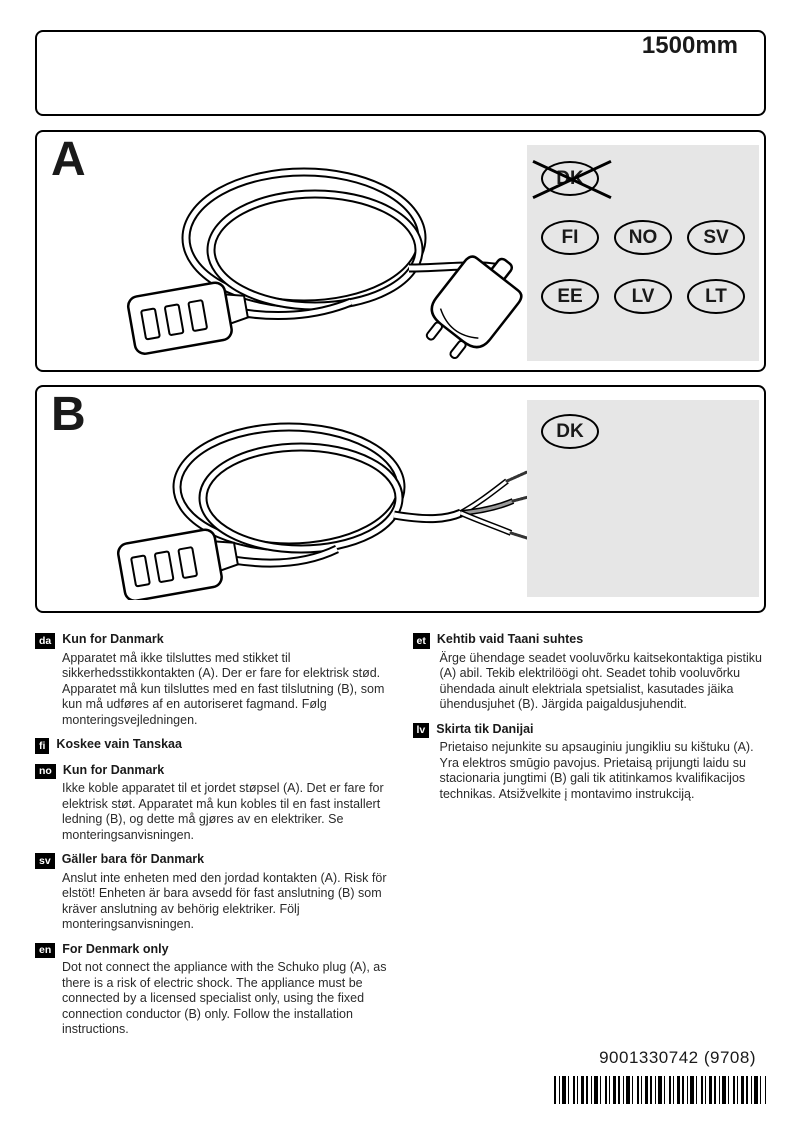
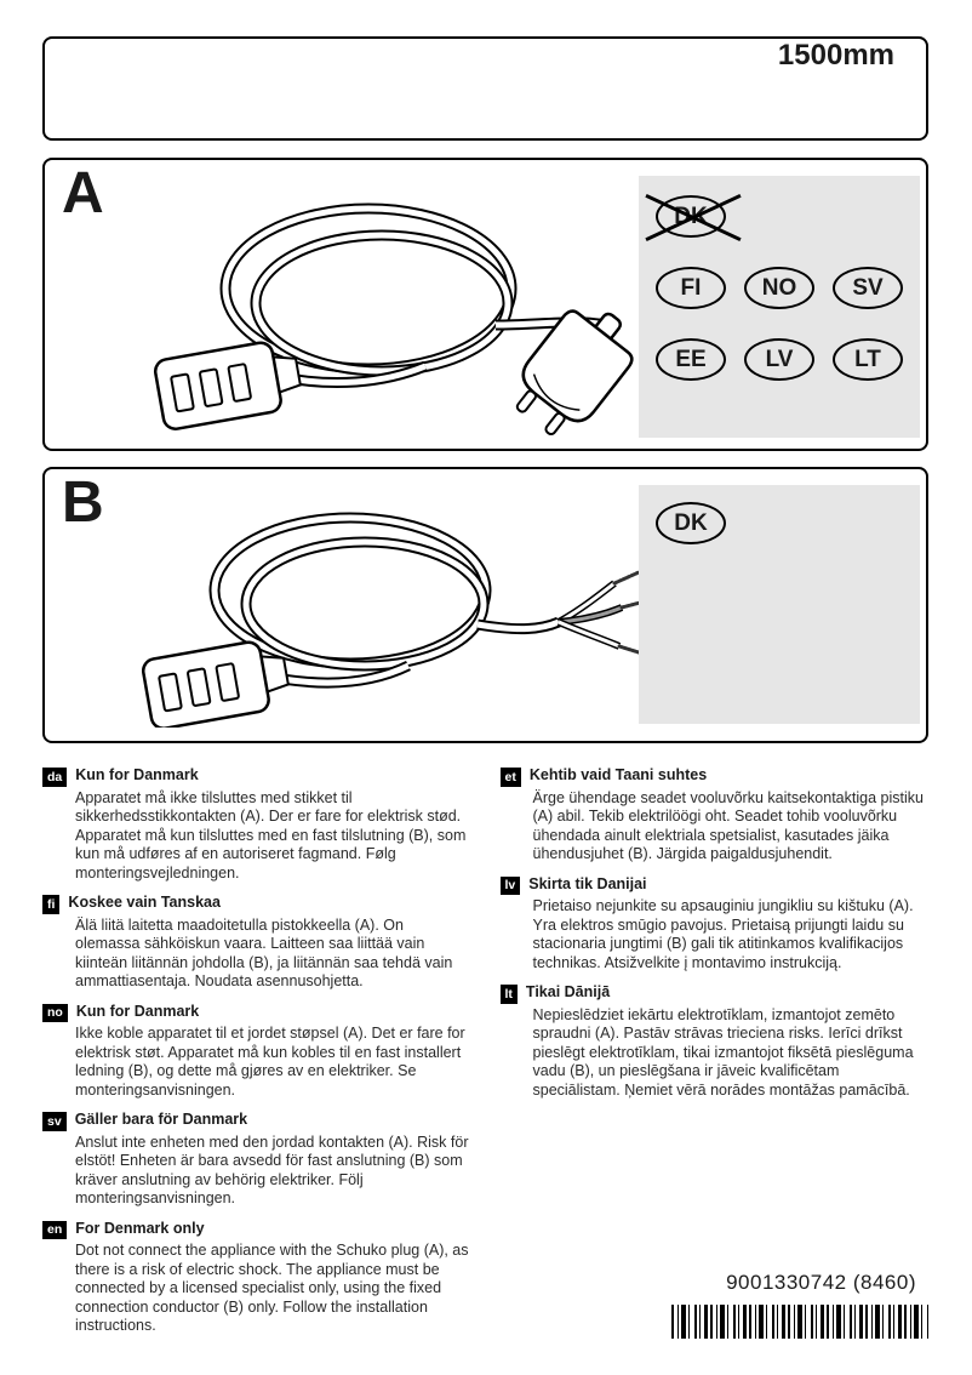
  1500mm
  A
  FI
  NO
  SV
  EE
  LV
  LT
  B
  DK
  da
  Kun for Danmark
  Apparatet må ikke tilsluttes med stikket til sikkerhedsstikkontakten (A). Der er fare for elektrisk stød. Apparatet må kun tilsluttes med en fast tilslutning (B), som kun må udføres af en autoriseret fagmand. Følg monteringsvejledningen.
  fi
  Koskee vain Tanskaa
+ Älä liitä laitetta maadoitetulla pistokkeella (A). On olemassa sähköiskun vaara. Laitteen saa liittää vain kiinteän liitännän johdolla (B), ja liitännän saa tehdä vain ammattiasentaja. Noudata asennusohjetta.
  no
  Kun for Danmark
  Ikke koble apparatet til et jordet støpsel (A). Det er fare for elektrisk støt. Apparatet må kun kobles til en fast installert ledning (B), og dette må gjøres av en elektriker. Se monteringsanvisningen.
  sv
  Gäller bara för Danmark
  Anslut inte enheten med den jordad kontakten (A). Risk för elstöt! Enheten är bara avsedd för fast anslutning (B) som kräver anslutning av behörig elektriker. Följ monteringsanvisningen.
  en
  For Denmark only
  Dot not connect the appliance with the Schuko plug (A), as there is a risk of electric shock. The appliance must be connected by a licensed specialist only, using the fixed connection conductor (B) only. Follow the installation instructions.
  et
  Kehtib vaid Taani suhtes
  Ärge ühendage seadet vooluvõrku kaitsekontaktiga pistiku (A) abil. Tekib elektrilöögi oht. Seadet tohib vooluvõrku ühendada ainult elektriala spetsialist, kasutades jäika ühendusjuhet (B). Järgida paigaldusjuhendit.
  lv
  Skirta tik Danijai
  Prietaiso nejunkite su apsauginiu jungikliu su kištuku (A). Yra elektros smūgio pavojus. Prietaisą prijungti laidu su stacionaria jungtimi (B) gali tik atitinkamos kvalifikacijos technikas. Atsižvelkite į montavimo instrukciją.
+ lt
+ Tikai Dānijā
+ Nepieslēdziet iekārtu elektrotīklam, izmantojot zemēto spraudni (A). Pastāv strāvas trieciena risks. Ierīci drīkst pieslēgt elektrotīklam, tikai izmantojot fiksētā pieslēguma vadu (B), un pieslēgšana ir jāveic kvalificētam speciālistam. Ņemiet vērā norādes montāžas pamācībā.
- 9001330742 (9708)
+ 9001330742 (8460)
